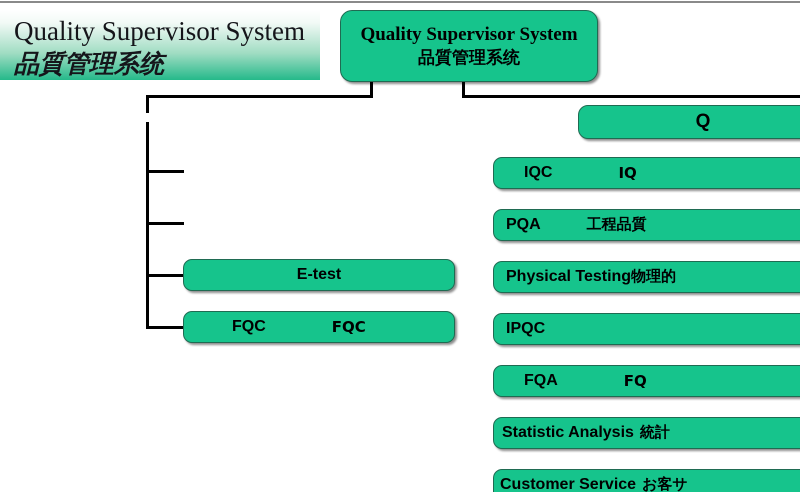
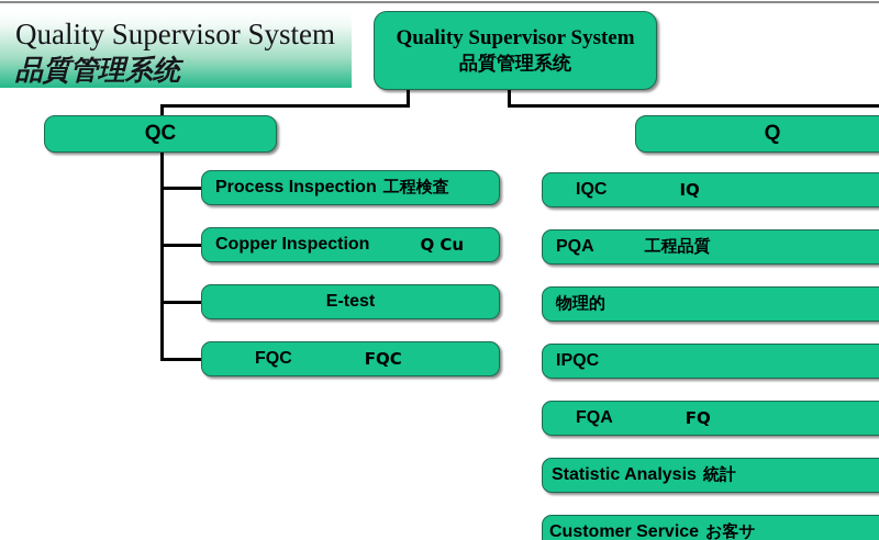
  Quality Supervisor System
  品質管理系统
  Quality Supervisor System
  品質管理系统
+ QC
  Q
+ Process Inspection
+ 工程検査
+ Copper Inspection
+ Q Cu
  E-test
  FQC
  FQC
  IQC
  IQ
  PQA
  工程品質
- Physical Testing
  物理的
  IPQC
  FQA
  FQ
  Statistic Analysis
  統計
  Customer Service
  お客サ
